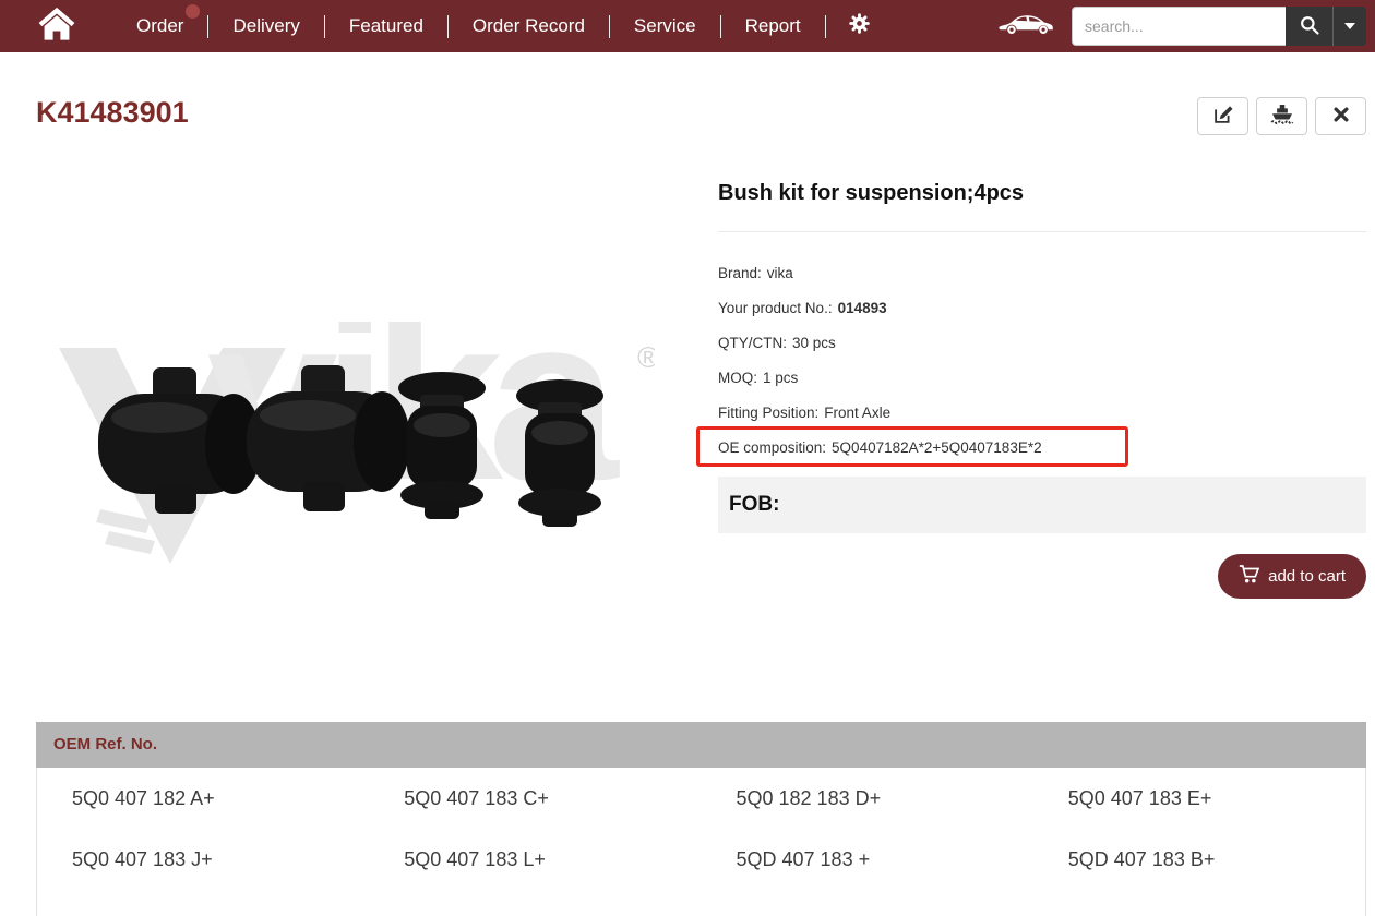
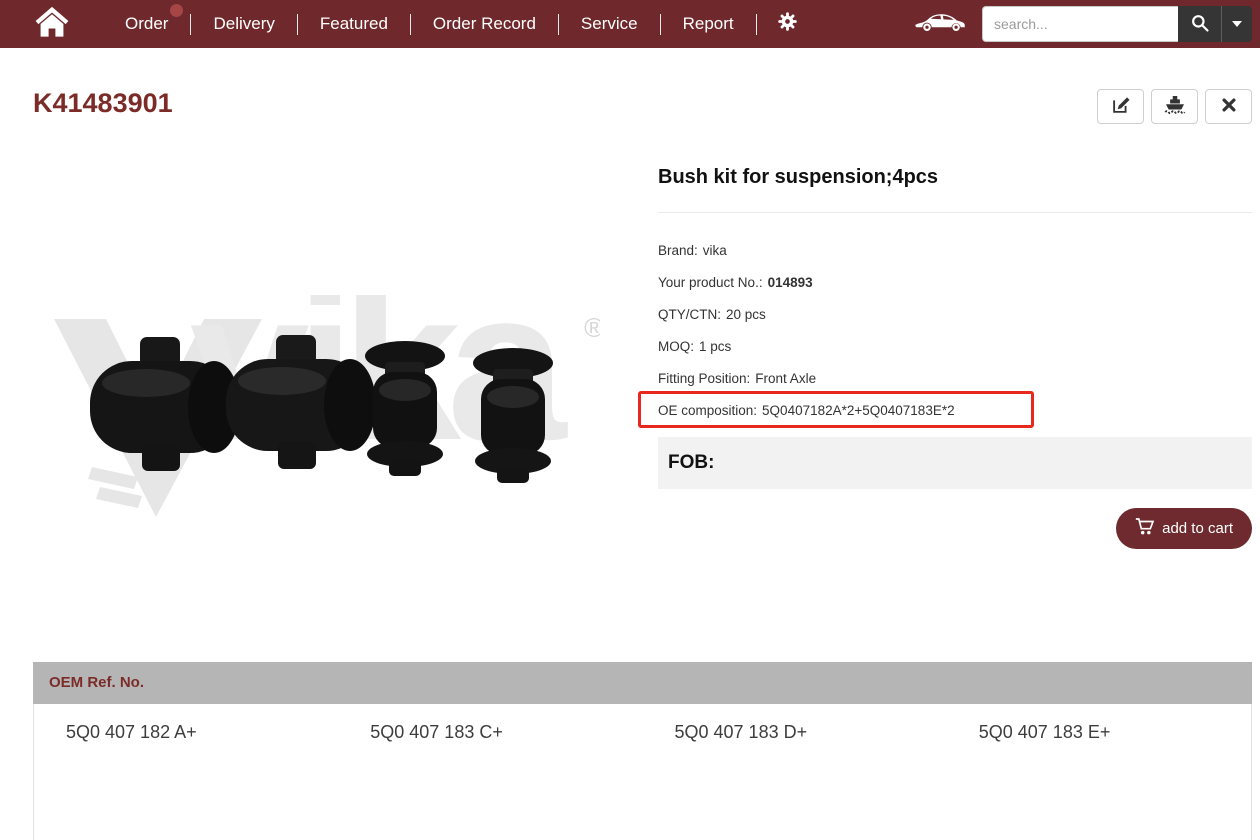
  Order
  Delivery
  Featured
  Order Record
  Service
  Report
  search...
  K41483901
  ®
  Bush kit for suspension;4pcs
  Brand:
  vika
  Your product No.:
  014893
  QTY/CTN:
- 30 pcs
+ 20 pcs
  MOQ:
  1 pcs
  Fitting Position:
  Front Axle
  OE composition:
  5Q0407182A*2+5Q0407183E*2
  FOB:
  add to cart
  OEM Ref. No.
  5Q0 407 182 A+
  5Q0 407 183 C+
- 5Q0 182 183 D+
+ 5Q0 407 183 D+
  5Q0 407 183 E+
- 5Q0 407 183 J+
- 5Q0 407 183 L+
- 5QD 407 183 +
- 5QD 407 183 B+
